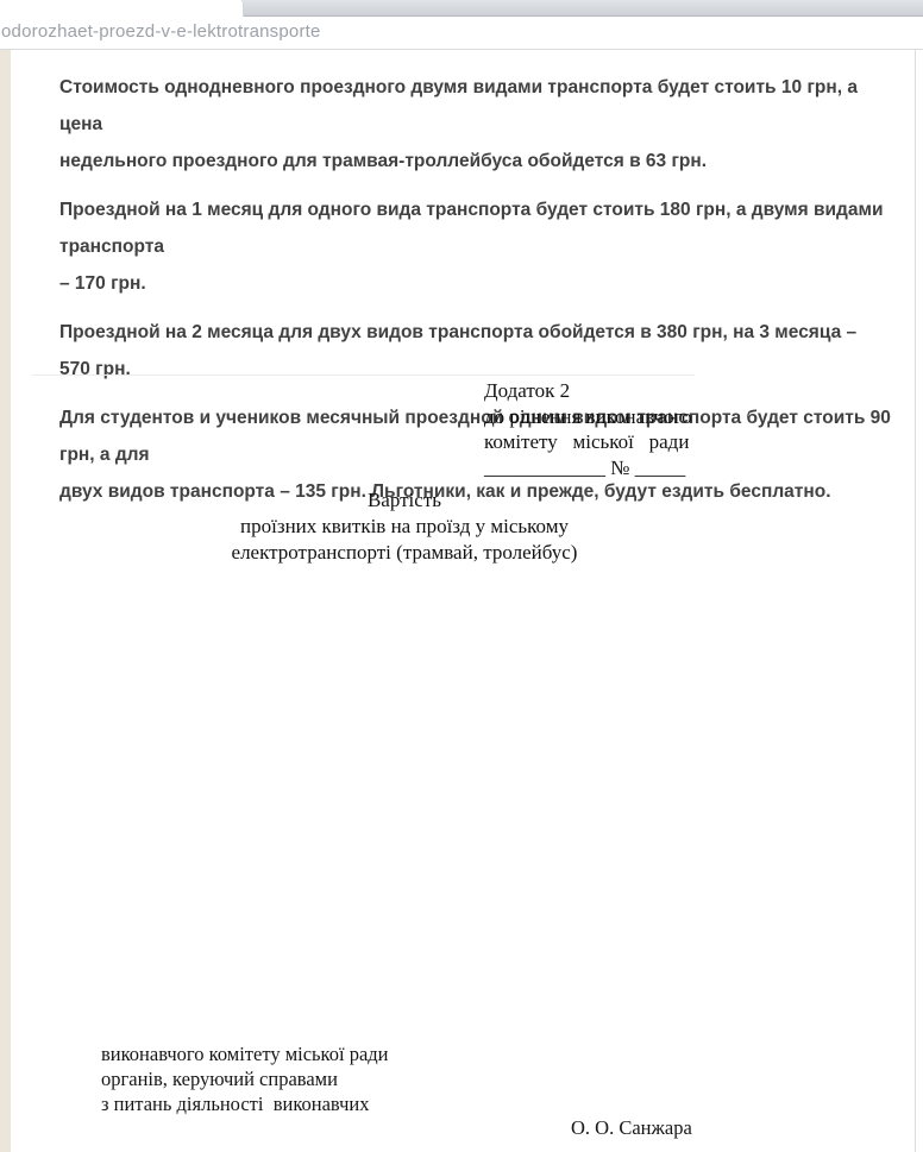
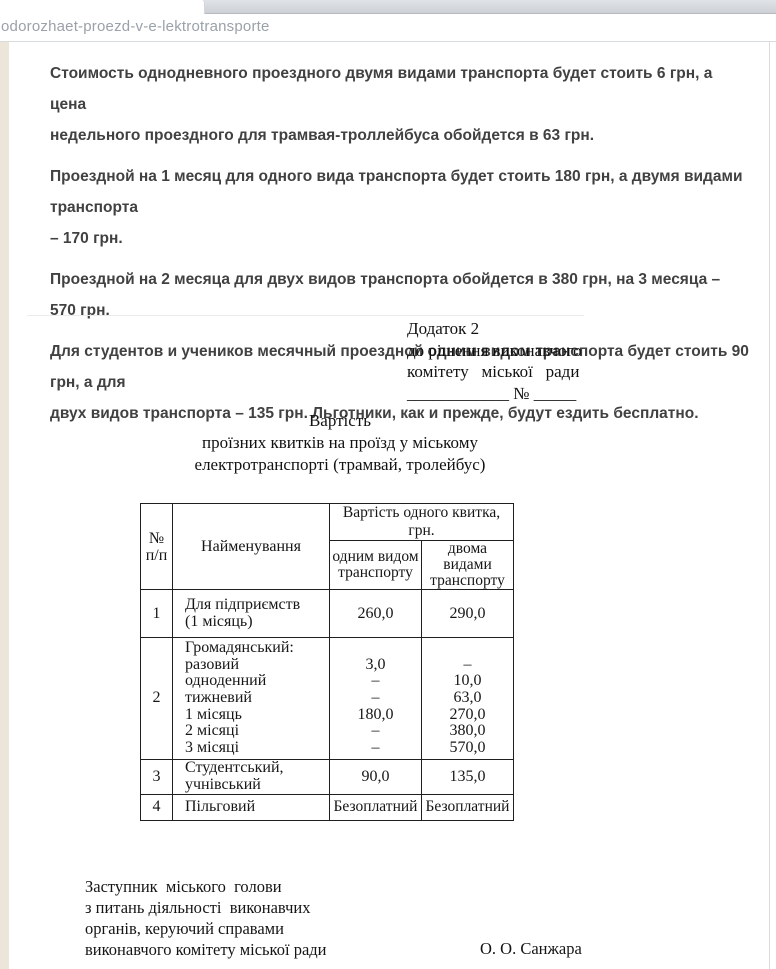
  odorozhaet-proezd-v-e-lektrotransporte
- Стоимость однодневного проездного двумя видами транспорта будет стоить 10 грн, а цена
+ Стоимость однодневного проездного двумя видами транспорта будет стоить 6 грн, а цена
  недельного проездного для трамвая-троллейбуса обойдется в 63 грн.
  Проездной на 1 месяц для одного вида транспорта будет стоить 180 грн, а двумя видами транспорта
  – 170 грн.
  Проездной на 2 месяца для двух видов транспорта обойдется в 380 грн, на 3 месяца – 570 грн.
  Для студентов и учеников месячный проездной одним видом транспорта будет стоить 90 грн, а для
  двух видов транспорта – 135 грн. Льготники, как и прежде, будут ездить бесплатно.
  Додаток 2
  до рішення виконавчого
  комітету міської ради
  ____________ № _____
  Вартість
  проїзних квитків на проїзд у міському
  електротранспорті (трамвай, тролейбус)
+ № п/п	Найменування	Вартість одного квитка, грн.
+ одним видом транспорту	двома видами транспорту
+ 1	Для підприємств (1 місяць)	260,0	290,0
+ 2	Громадянський: разовий одноденний тижневий 1 місяць 2 місяці 3 місяці	3,0 – – 180,0 – –	– 10,0 63,0 270,0 380,0 570,0
+ 3	Студентський, учнівський	90,0	135,0
+ 4	Пільговий	Безоплатний	Безоплатний
+ Заступник міського голови
- виконавчого комітету міської ради
+ з питань діяльності виконавчих
  органів, керуючий справами
- з питань діяльності виконавчих
+ виконавчого комітету міської ради
  О. О. Санжара
